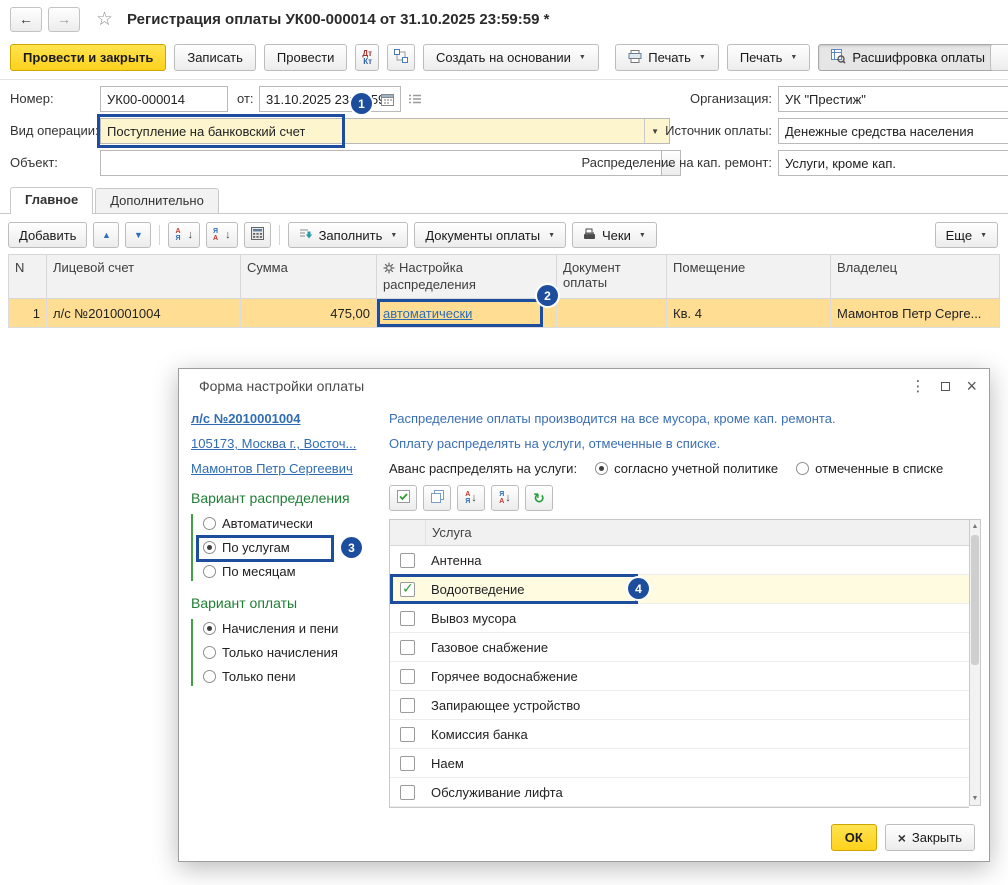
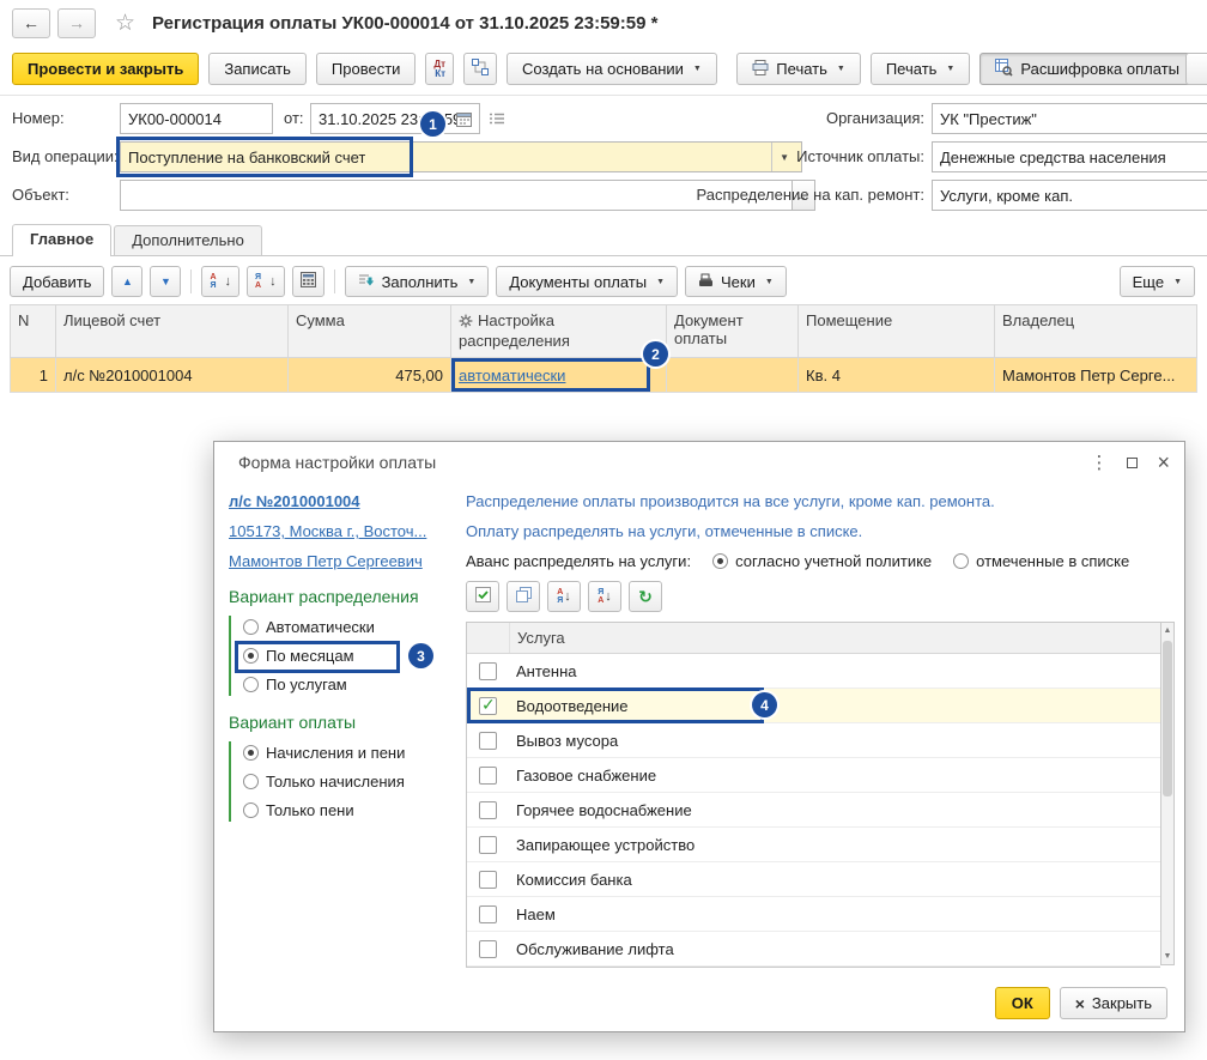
  ←
  →
  ☆
  Регистрация оплаты УК00-000014 от 31.10.2025 23:59:59 *
  Провести и закрыть
  Записать
  Провести
  Дт
  Кт
  Создать на основании
  Печать
  Печать
  Расшифровка оплаты
  Номер:
  УК00-000014
  от:
  31.10.2025 235
  Организация:
  УК "Престиж"
  Вид операции:
  Поступление на банковский счет
  ▼
  1
  Источник оплаты:
  Денежные средства населения
  Объект:
  ...
  Распределение на кап. ремонт:
  Услуги, кроме кап.
  Главное
  Дополнительно
  Добавить
  ▲
  ▼
  ↓
  ↓
  Заполнить
  Документы оплаты
  Чеки
  Еще
  N	Лицевой счет	Сумма	Настройка распределения	Документ оплаты	Помещение	Владелец
  1	л/с №2010001004	475,00	автоматически 2		Кв. 4	Мамонтов Петр Серге...
  Форма настройки оплаты
  ⋮
  ×
  л/с №2010001004
  105173, Москва г., Восточ...
  Мамонтов Петр Сергеевич
  Вариант распределения
  Автоматически
- По услугам
+ По месяцам
  3
- По месяцам
+ По услугам
  Вариант оплаты
  Начисления и пени
  Только начисления
  Только пени
- Распределение оплаты производится на все мусора, кроме кап. ремонта.
+ Распределение оплаты производится на все услуги, кроме кап. ремонта.
  Оплату распределять на услуги, отмеченные в списке.
  Аванс распределять на услуги:
  согласно учетной политике
  отмеченные в списке
  ↓
  ↓
  ↻
  Услуга
  Антенна
  Водоотведение
  4
  Вывоз мусора
  Газовое снабжение
  Горячее водоснабжение
  Запирающее устройство
  Комиссия банка
  Наем
  Обслуживание лифта
  ОК
  ×
  Закрыть
